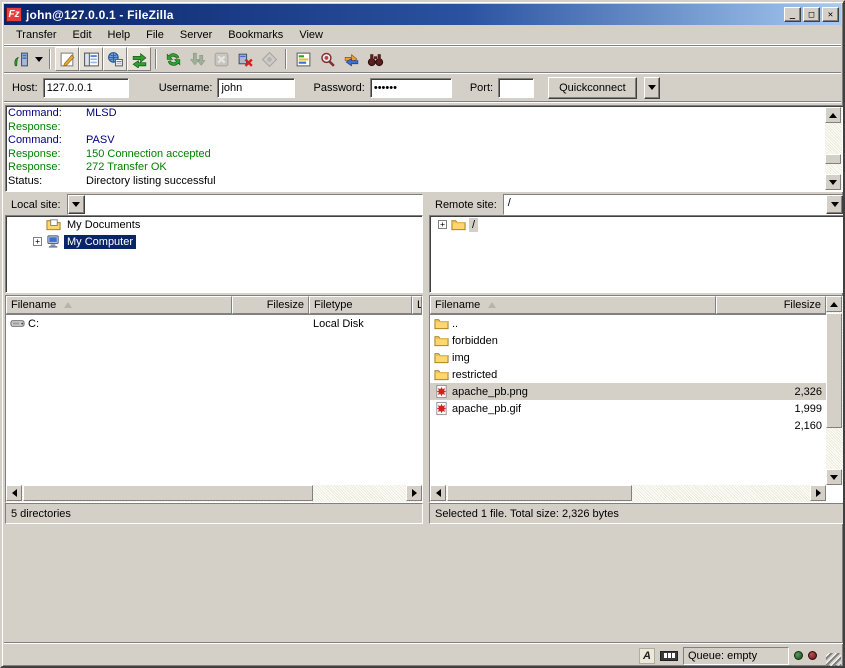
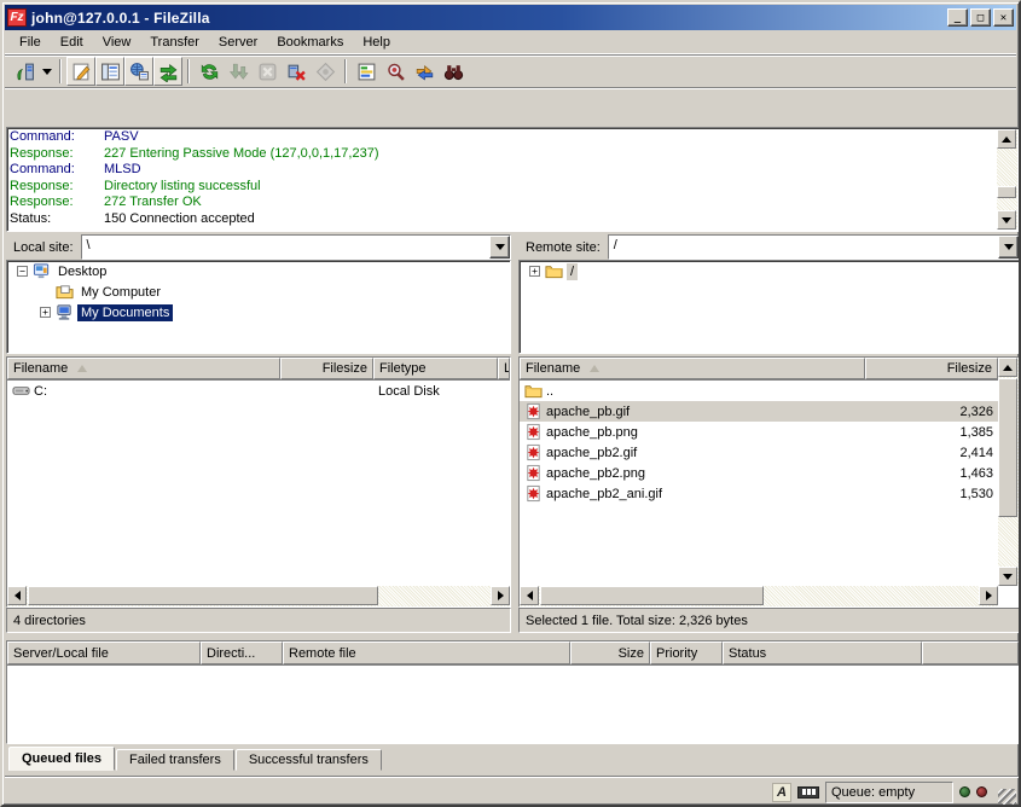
  Fz
  john@127.0.0.1 - FileZilla
  _
  □
  ✕
- Transfer
+ File
  Edit
- Help
+ View
- File
+ Transfer
  Server
  Bookmarks
- View
+ Help
- Host:
- 127.0.0.1
- Username:
- john
- Password:
- ••••••
- Port:
- Quickconnect
  Command:
- MLSD
+ PASV
  Response:
+ 227 Entering Passive Mode (127,0,0,1,17,237)
  Command:
- PASV
+ MLSD
  Response:
- 150 Connection accepted
+ Directory listing successful
  Response:
  272 Transfer OK
  Status:
- Directory listing successful
+ 150 Connection accepted
  Local site:
+ \
+ −
+ Desktop
- My Documents
+ My Computer
  +
- My Computer
+ My Documents
  Remote site:
  /
  +
  /
  Filename
  Filesize
  Filetype
  L
  C:
  Local Disk
  Filename
  Filesize
  ..
- forbidden
- img
- restricted
- apache_pb.png
+ apache_pb.gif
  2,326
- apache_pb.gif
+ apache_pb.png
- 1,999
+ 1,385
+ apache_pb2.gif
+ 2,414
+ apache_pb2.png
+ 1,463
+ apache_pb2_ani.gif
- 2,160
+ 1,530
- 5 directories
+ 4 directories
  Selected 1 file. Total size: 2,326 bytes
+ Server/Local file
+ Directi...
+ Remote file
+ Size
+ Priority
+ Status
+ Queued files
+ Failed transfers
+ Successful transfers
  A
  Queue: empty
